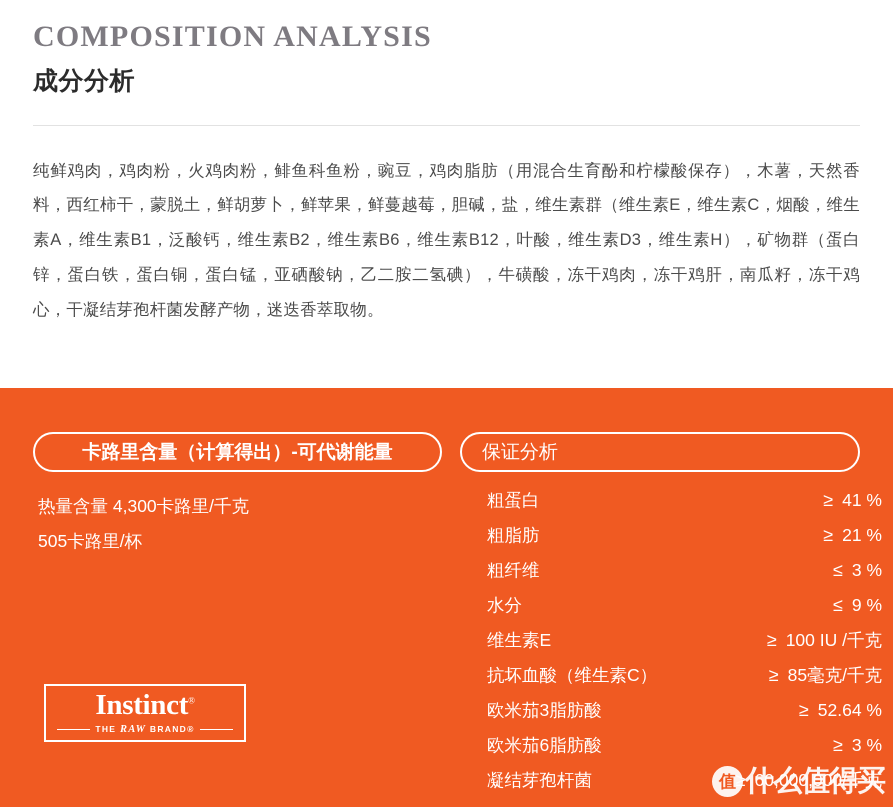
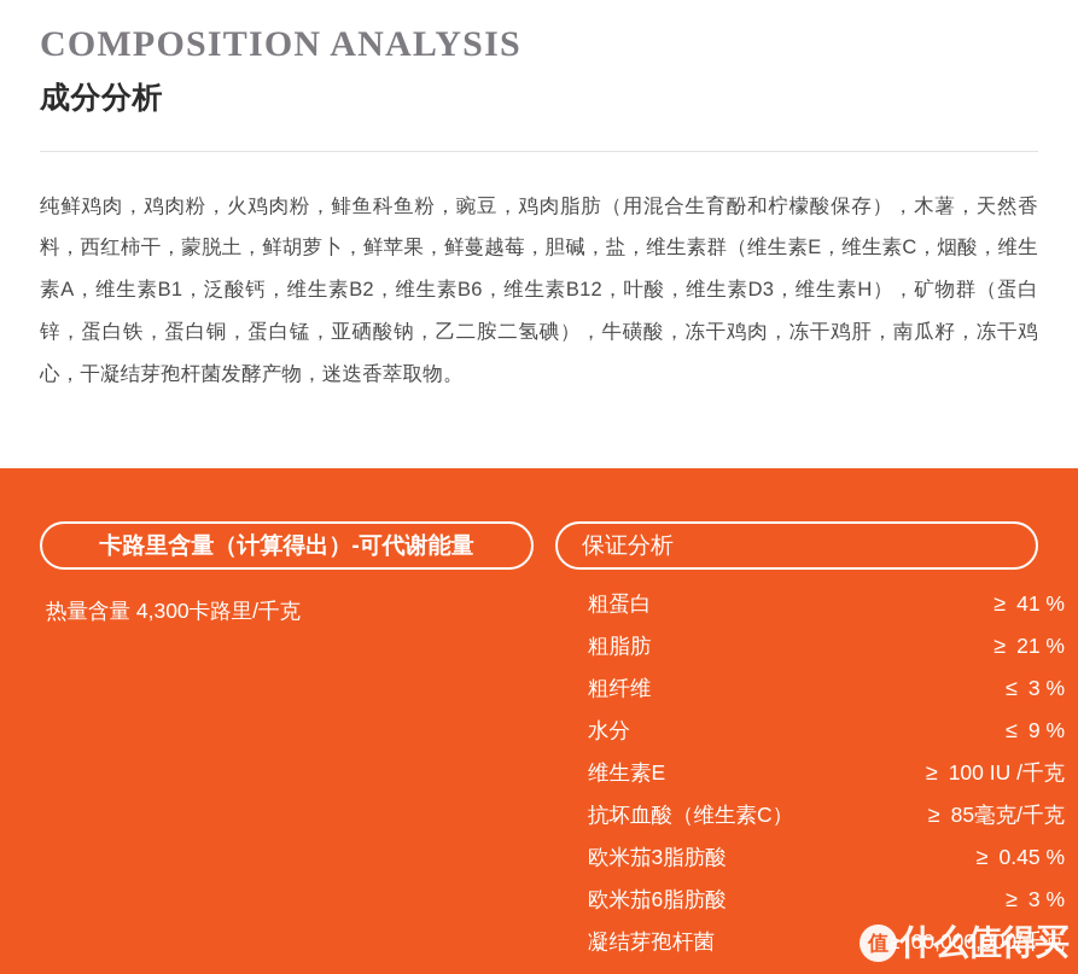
  COMPOSITION ANALYSIS
  成分分析
  纯鲜鸡肉，鸡肉粉，火鸡肉粉，鲱鱼科鱼粉，豌豆，鸡肉脂肪（用混合生育酚和柠檬酸保存），木薯，天然香料，西红柿干，蒙脱土，鲜胡萝卜，鲜苹果，鲜蔓越莓，胆碱，盐，维生素群（维生素E，维生素C，烟酸，维生素A，维生素B1，泛酸钙，维生素B2，维生素B6，维生素B12，叶酸，维生素D3，维生素H），矿物群（蛋白锌，蛋白铁，蛋白铜，蛋白锰，亚硒酸钠，乙二胺二氢碘），牛磺酸，冻干鸡肉，冻干鸡肝，南瓜籽，冻干鸡心，干凝结芽孢杆菌发酵产物，迷迭香萃取物。
  卡路里含量（计算得出）-可代谢能量
  保证分析
  热量含量 4,300卡路里/千克
- 505卡路里/杯
- Instinct®
- THE RAW BRAND®
  粗蛋白
  ≥
  41 %
  粗脂肪
  ≥
  21 %
  粗纤维
  ≤
  3 %
  水分
  ≤
  9 %
  维生素E
  ≥
  100 IU /千克
  抗坏血酸（维生素C）
  ≥
  85毫克/千克
  欧米茄3脂肪酸
  ≥
- 52.64 %
+ 0.45 %
  欧米茄6脂肪酸
  ≥
  3 %
  凝结芽孢杆菌
  60,000,000/千克
  值
  什么值得买
